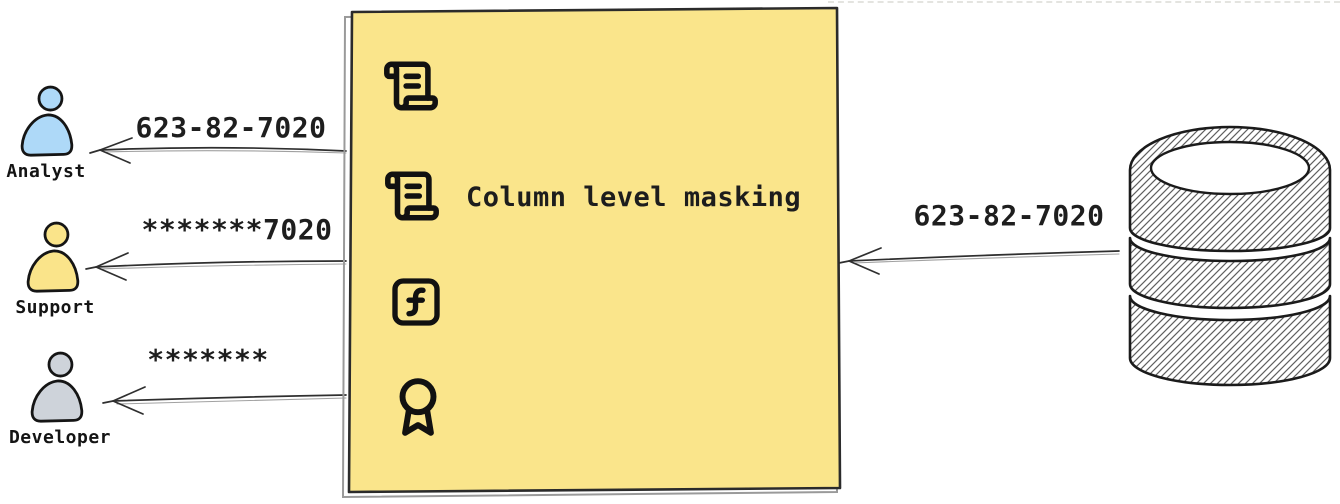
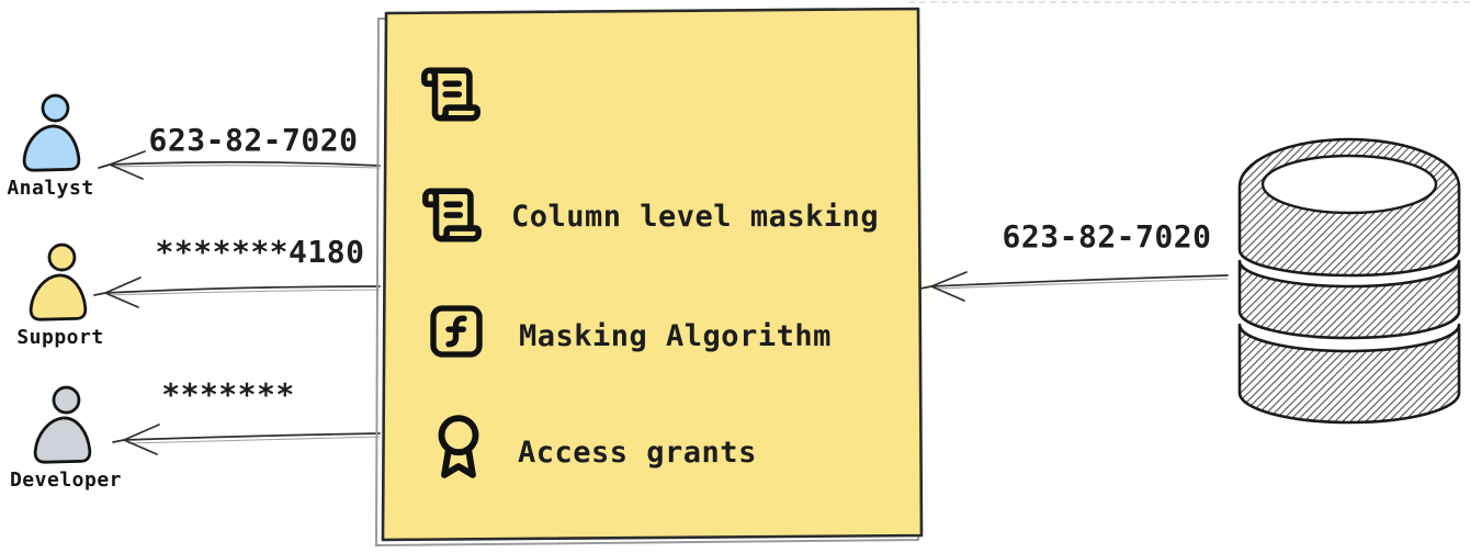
  Analyst
  Support
  Developer
  623-82-7020
- *******7020
+ *******4180
  *******
  623-82-7020
  Column level masking
+ Masking Algorithm
+ Access grants
